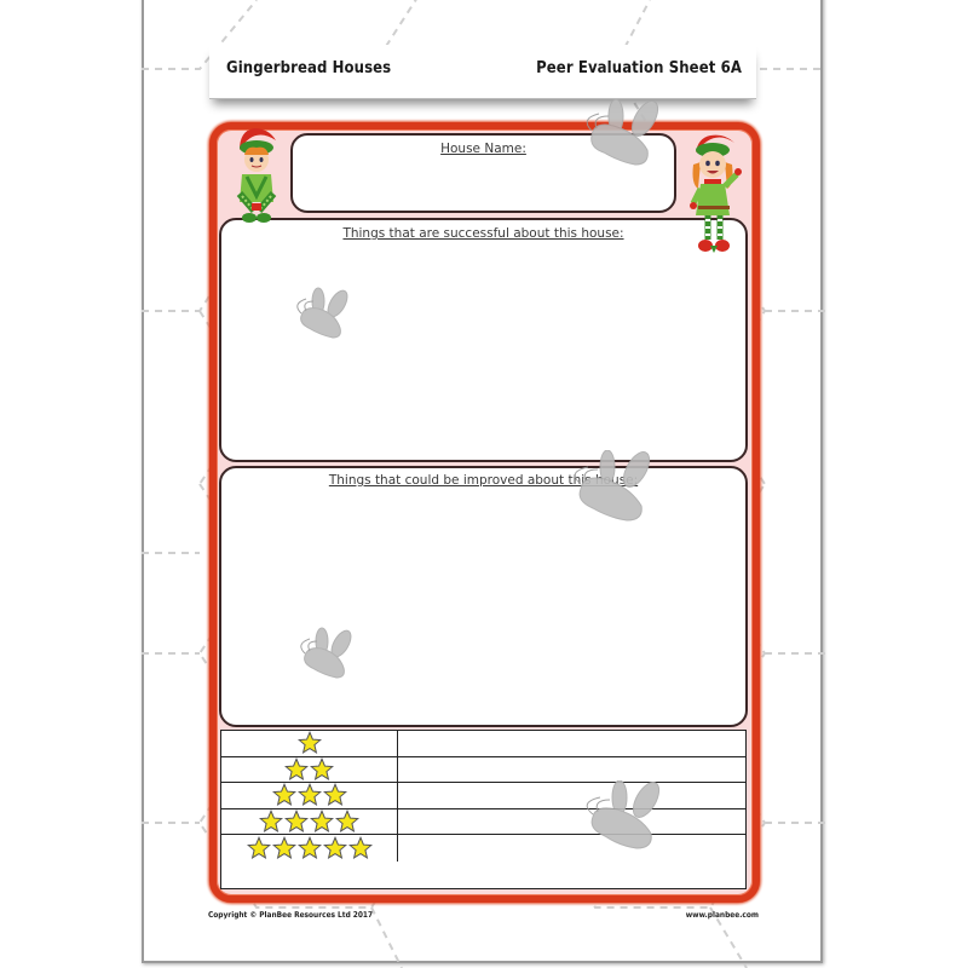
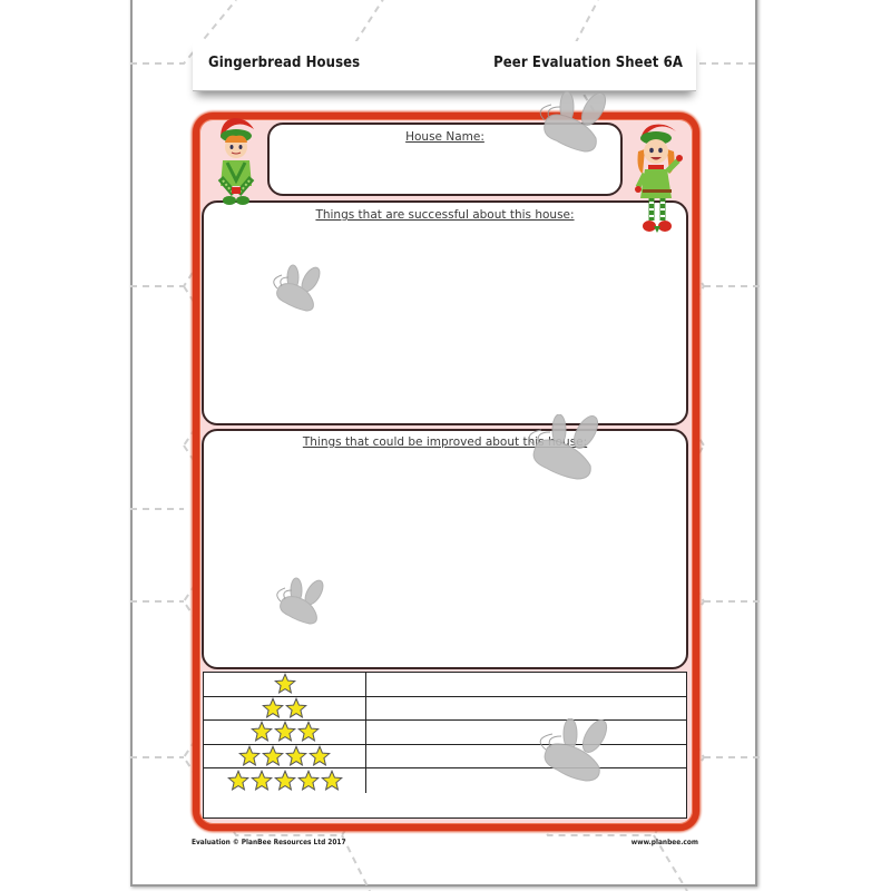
  Gingerbread Houses
  Peer Evaluation Sheet 6A
  House Name:
  Things that are successful about this house:
  Things that could be improved about tius
- Copyright © PlanBee Resources Ltd 2017
+ Evaluation © PlanBee Resources Ltd 2017
  www.planbee.com
